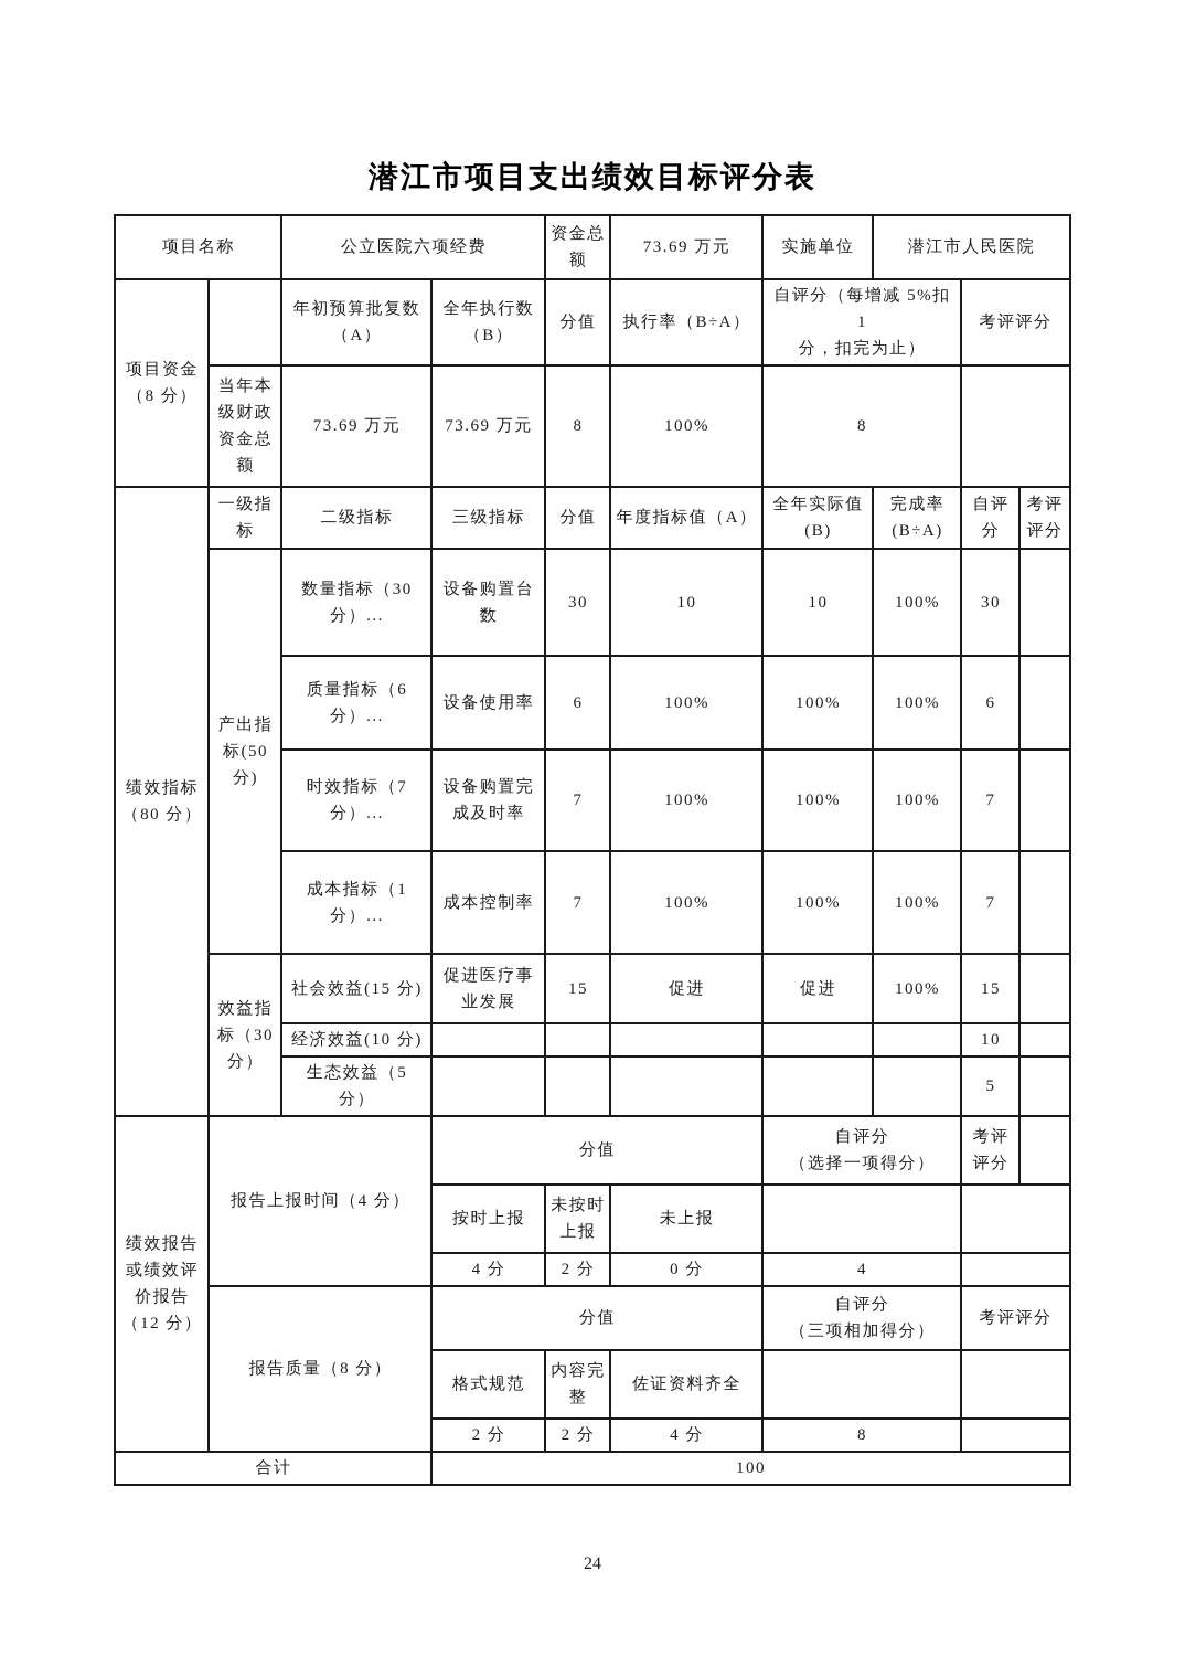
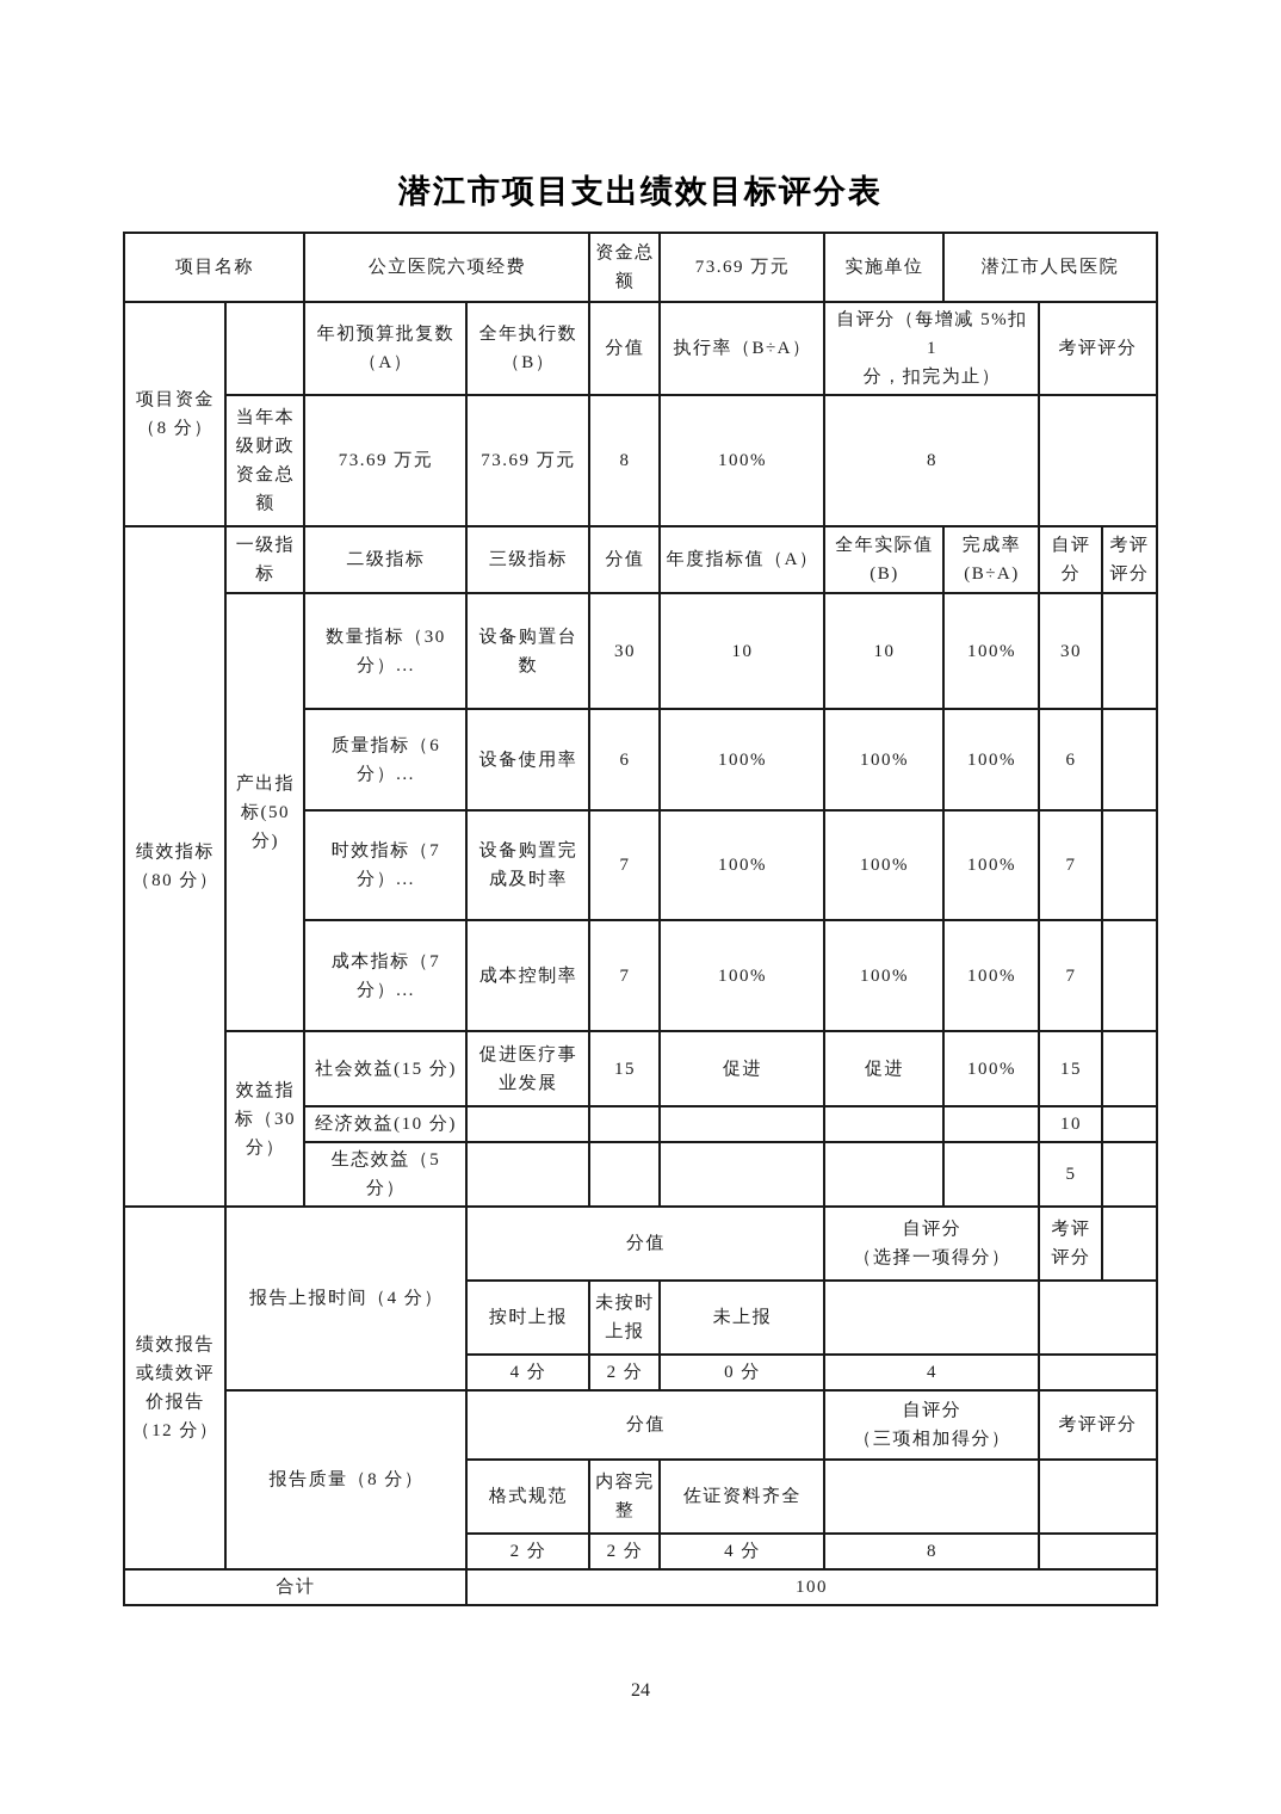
  潜江市项目支出绩效目标评分表
  项目名称	公立医院六项经费	资金总额	73.69 万元	实施单位	潜江市人民医院
  项目资金 （8 分）		年初预算批复数 （A）	全年执行数 （B）	分值	执行率（B÷A）	自评分（每增减 5%扣 1 分，扣完为止）	考评评分
  当年本级财政资金总额	73.69 万元	73.69 万元	8	100%	8
  绩效指标 （80 分）	一级指标	二级指标	三级指标	分值	年度指标值（A）	全年实际值 (B)	完成率 (B÷A)	自评分	考评评分
  产出指标(50 分)	数量指标（30 分）...	设备购置台 数	30	10	10	100%	30
  质量指标（6 分）...	设备使用率	6	100%	100%	100%	6
  时效指标（7 分）...	设备购置完 成及时率	7	100%	100%	100%	7
- 成本指标（1 分）...	成本控制率	7	100%	100%	100%	7
+ 成本指标（7 分）...	成本控制率	7	100%	100%	100%	7
  效益指标（30 分）	社会效益(15 分)	促进医疗事 业发展	15	促进	促进	100%	15
  经济效益(10 分)						10
  生态效益（5 分）						5
  绩效报告 或绩效评 价报告 （12 分）	报告上报时间（4 分）	分值	自评分 （选择一项得分）	考评评分
  按时上报	未按时上报	未上报
  4 分	2 分	0 分	4
  报告质量（8 分）	分值	自评分 （三项相加得分）	考评评分
  格式规范	内容完整	佐证资料齐全
  2 分	2 分	4 分	8
  合计	100
  24
